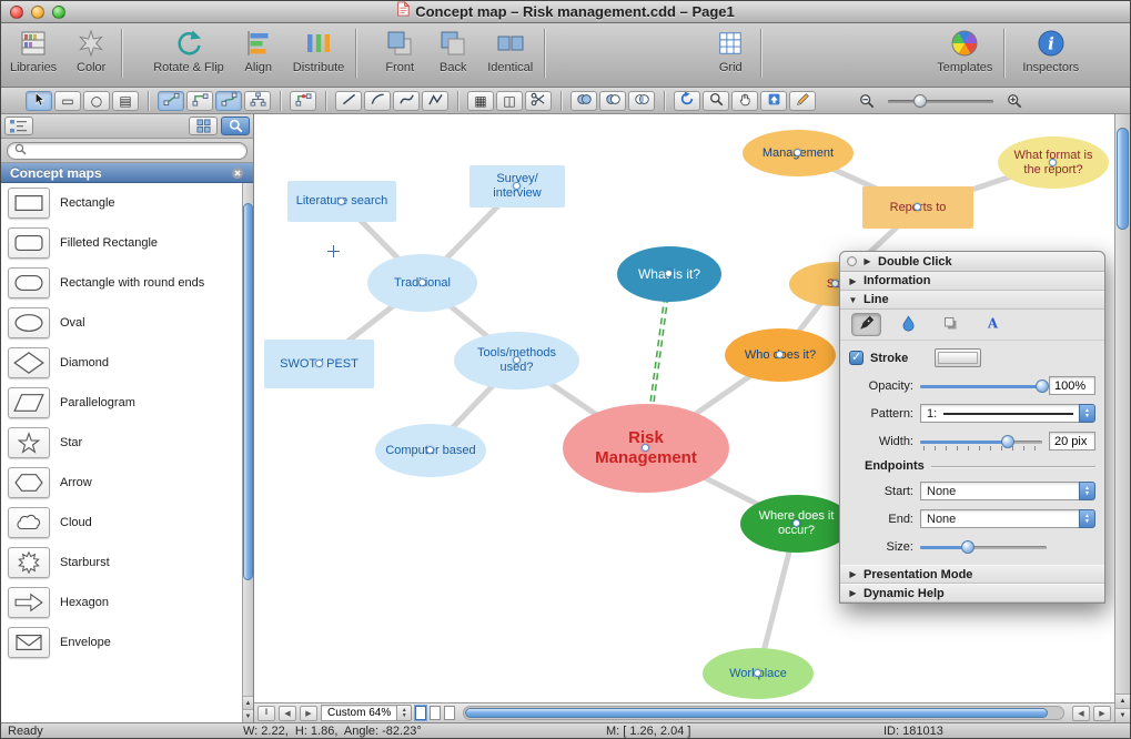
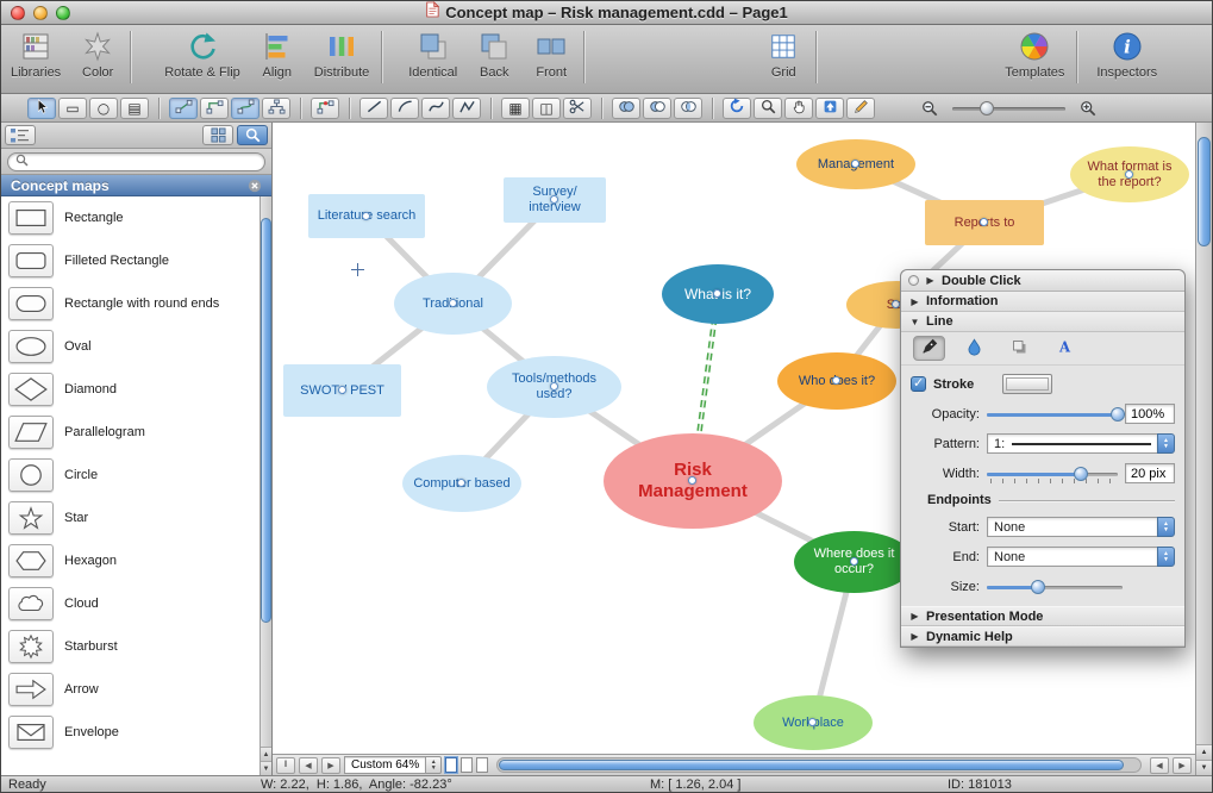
  Concept map – Risk management.cdd – Page1
  Libraries
  Color
  Rotate & Flip
  Align
  Distribute
- Front
+ Identical
  Back
- Identical
+ Front
  Grid
  Templates
  i
  Inspectors
  ▭
  ○
  ▤
  ▦
  ◫
  Concept maps
  Rectangle
  Filleted Rectangle
  Rectangle with round ends
  Oval
  Diamond
  Parallelogram
+ Circle
  Star
- Arrow
+ Hexagon
  Cloud
  Starburst
- Hexagon
+ Arrow
  Envelope
  Literatu search
  Survey/
  interview
  Tradional
  SWOT PEST
  Tools/methods
  used?
  Compur based
  Wha is it?
  Whoes it?
  Risk
  Management
  Where does it
  occur?
  Worlace
  Manaement
  Repts to
  What format is
  the report?
  ▶
  Double Click
  ▶
  Information
  ▼
  Line
  A
  Stroke
  Opacity:
  100%
  Pattern:
  1:
  Width:
  20 pix
  Endpoints
  Start:
  None
  End:
  None
  Size:
  ▶
  Presentation Mode
  ▶
  Dynamic Help
  Custom 64%
  Ready
  W: 2.22, H: 1.86, Angle: -82.23°
  M: [ 1.26, 2.04 ]
  ID: 181013
